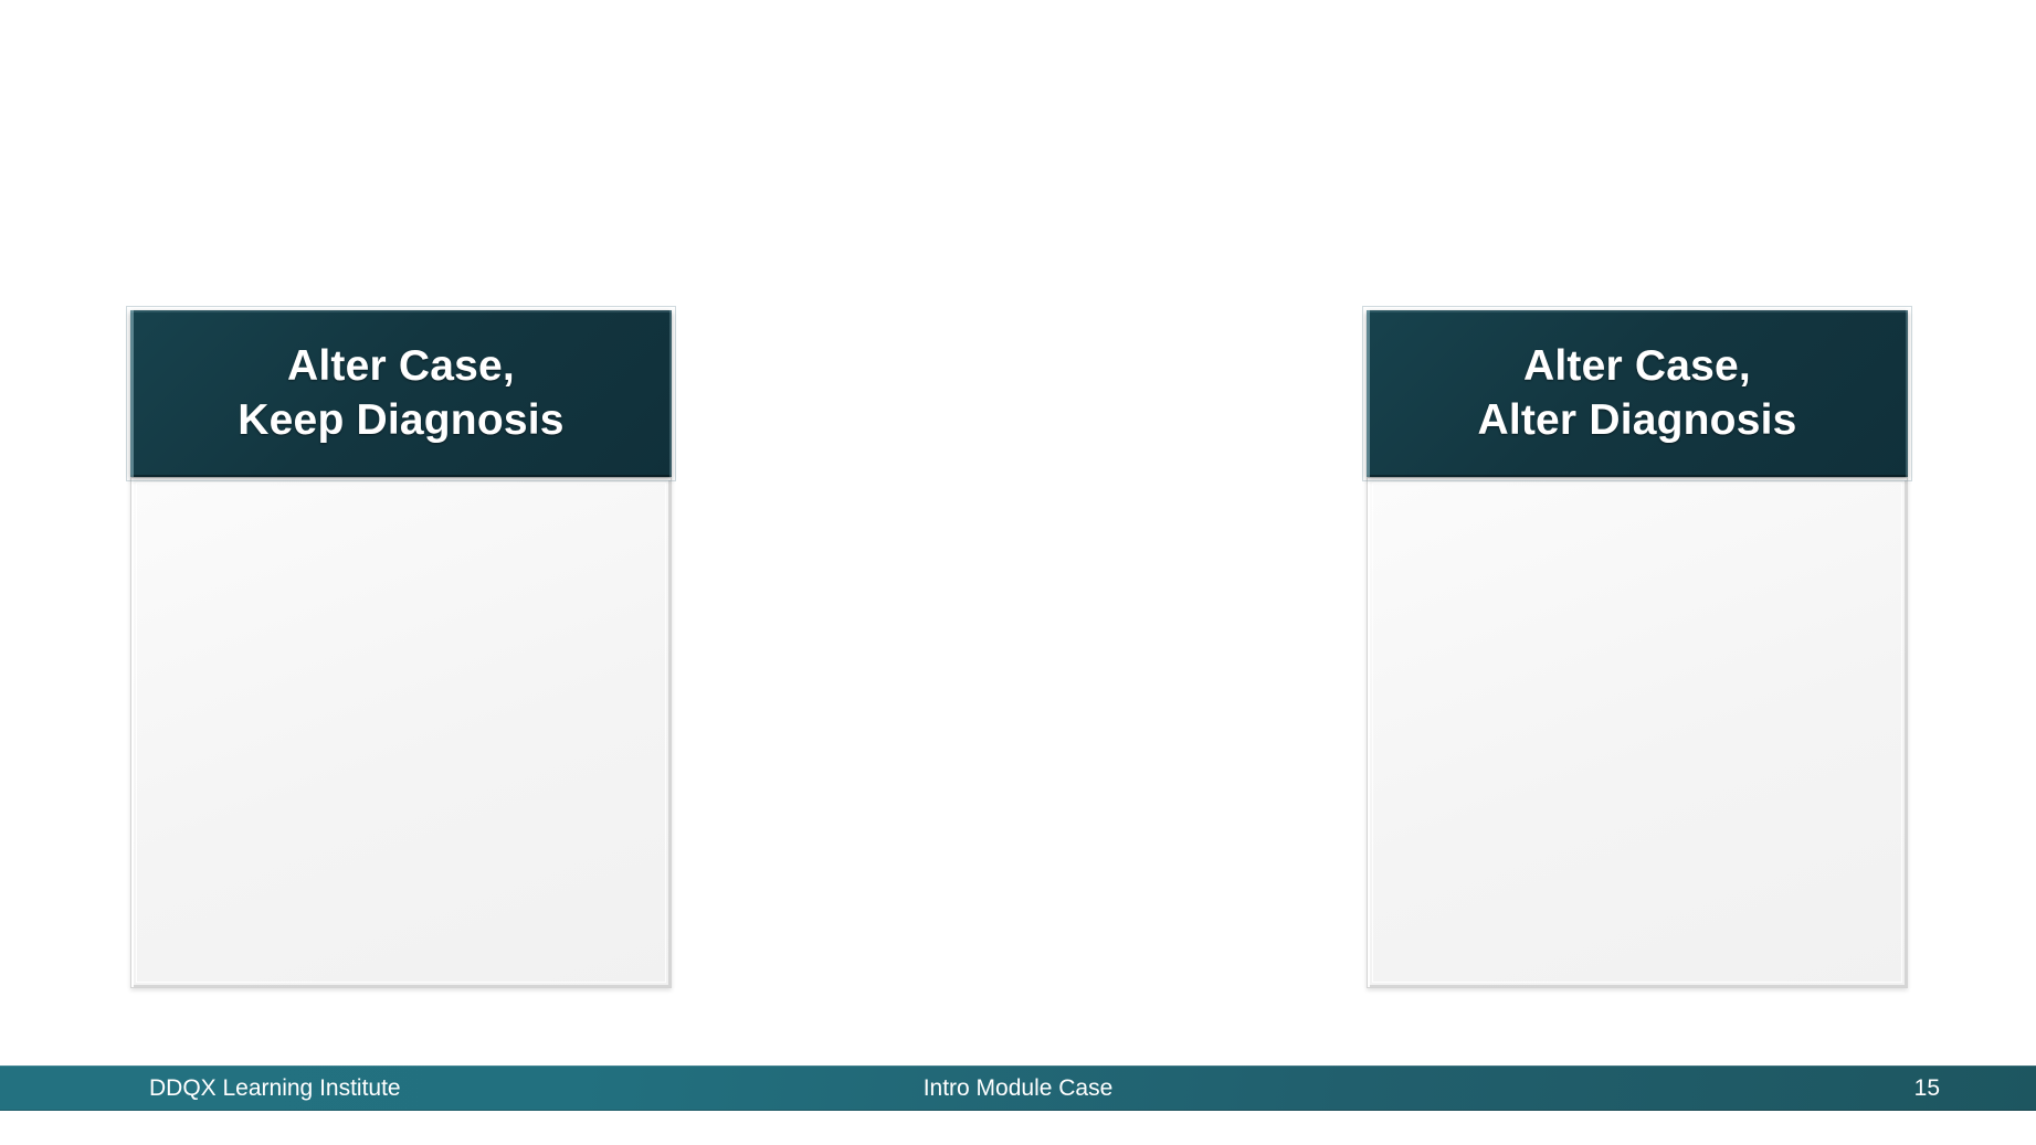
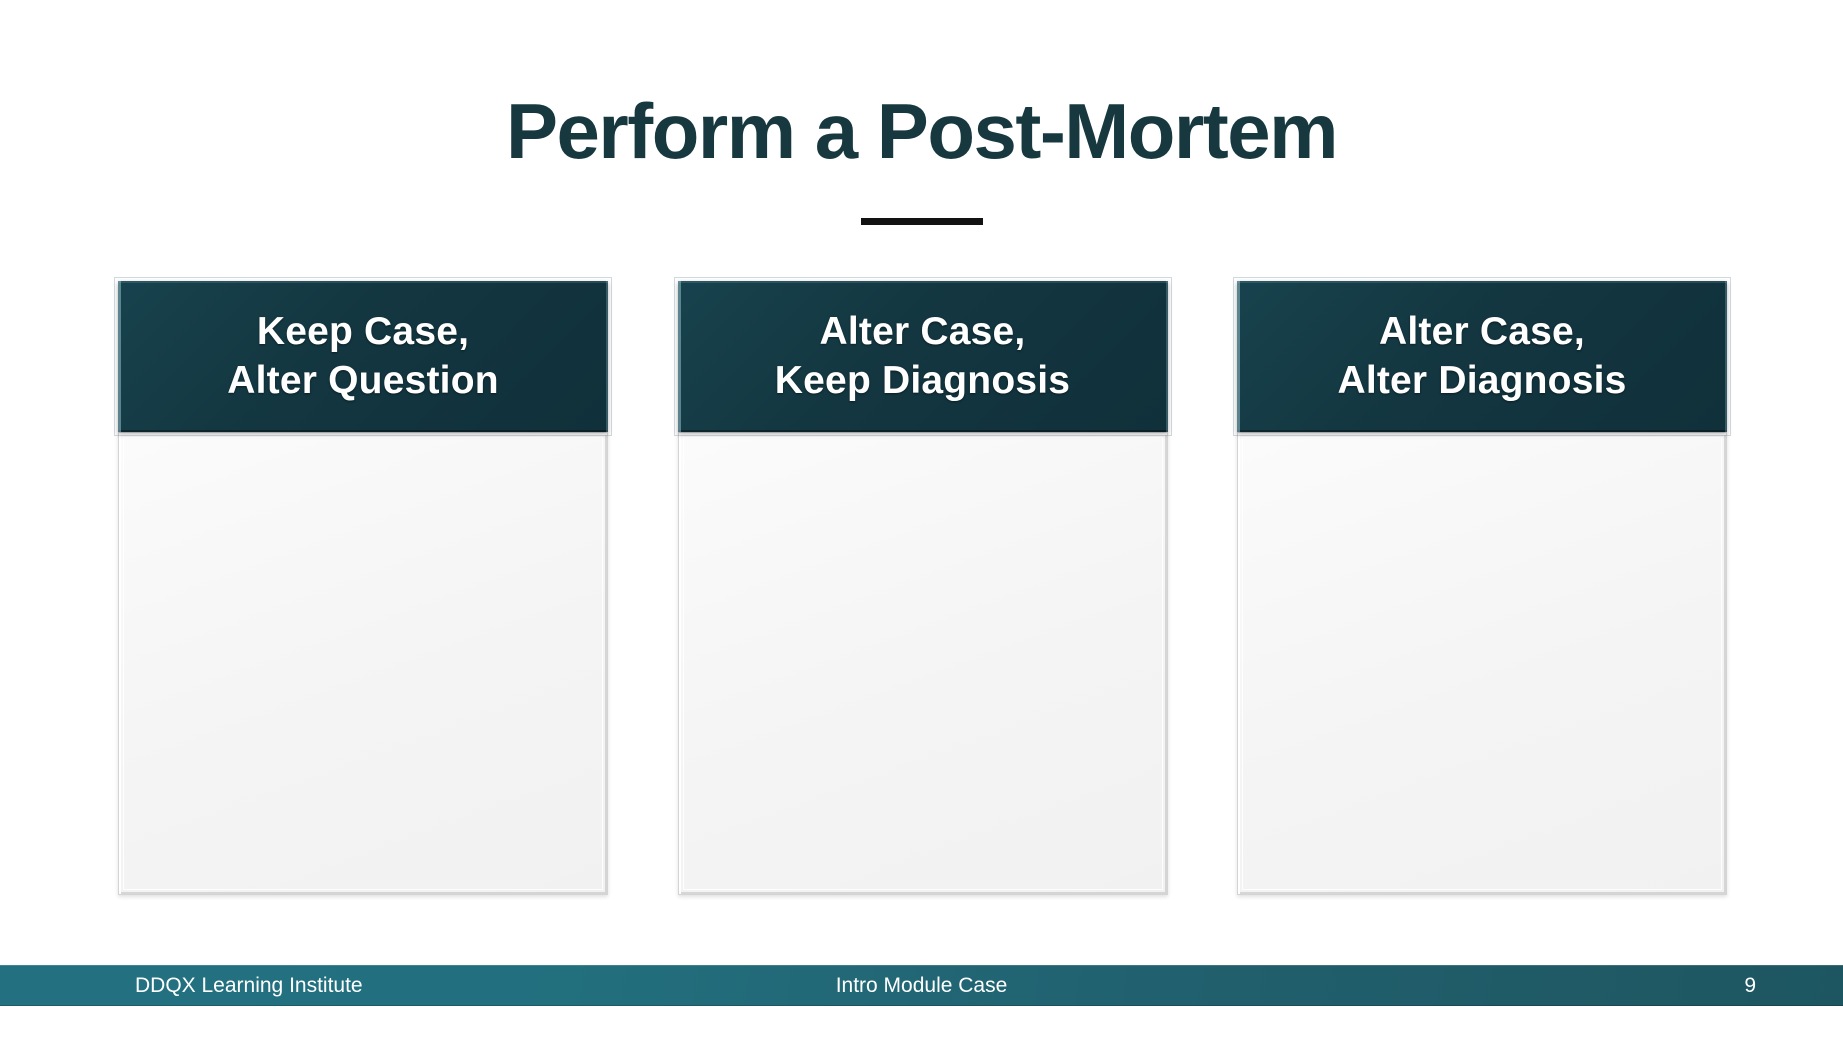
+ Perform a Post-Mortem
+ Keep Case,
+ Alter Question
  Alter Case,
  Keep Diagnosis
  Alter Case,
  Alter Diagnosis
  DDQX Learning Institute
  Intro Module Case
- 15
+ 9
